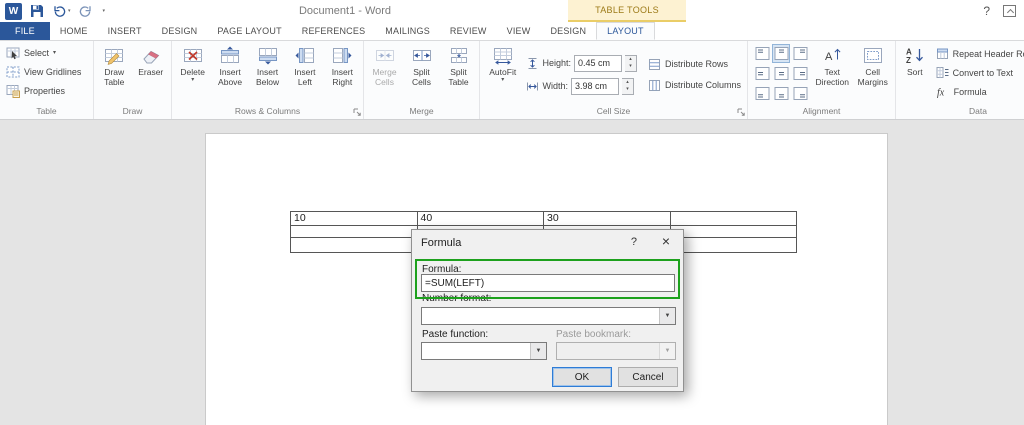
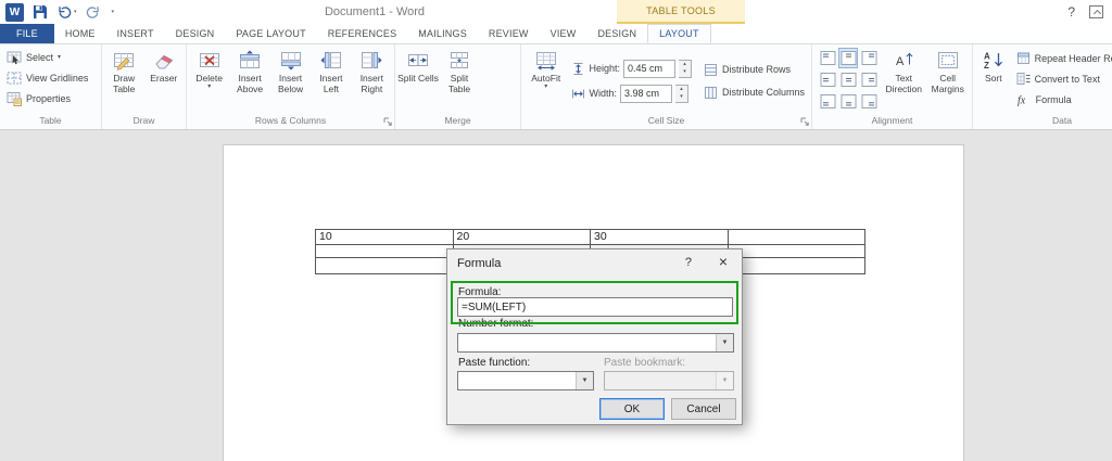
  W
  Document1 - Word
  TABLE TOOLS
  ?
  FILE
  HOME
  INSERT
  DESIGN
  PAGE LAYOUT
  REFERENCES
  MAILINGS
  REVIEW
  VIEW
  DESIGN
  LAYOUT
  Select
  View Gridlines
  Properties
  Table
  Draw Table
  Eraser
  Draw
  Delete
  Insert Above
  Insert Below
  Insert Left
  Insert Right
  Rows & Columns
- Merge Cells
  Split Cells
  Split Table
  Merge
  AutoFit
  Height:
  0.45 cm
  Width:
  3.98 cm
  Distribute Rows
  Distribute Columns
  Cell Size
  A
  Text Direction
  Cell Margins
  Alignment
  A
  Z
  Sort
  Repeat Header R
  Convert to Text
  fx
  Formula
  Data
- 10	40	30
+ 10	20	30
  Formula
  ?
  ×
  Formula:
  =SUM(LEFT)
  Number format:
  Paste function:
  Paste bookmark:
  OK
  Cancel
